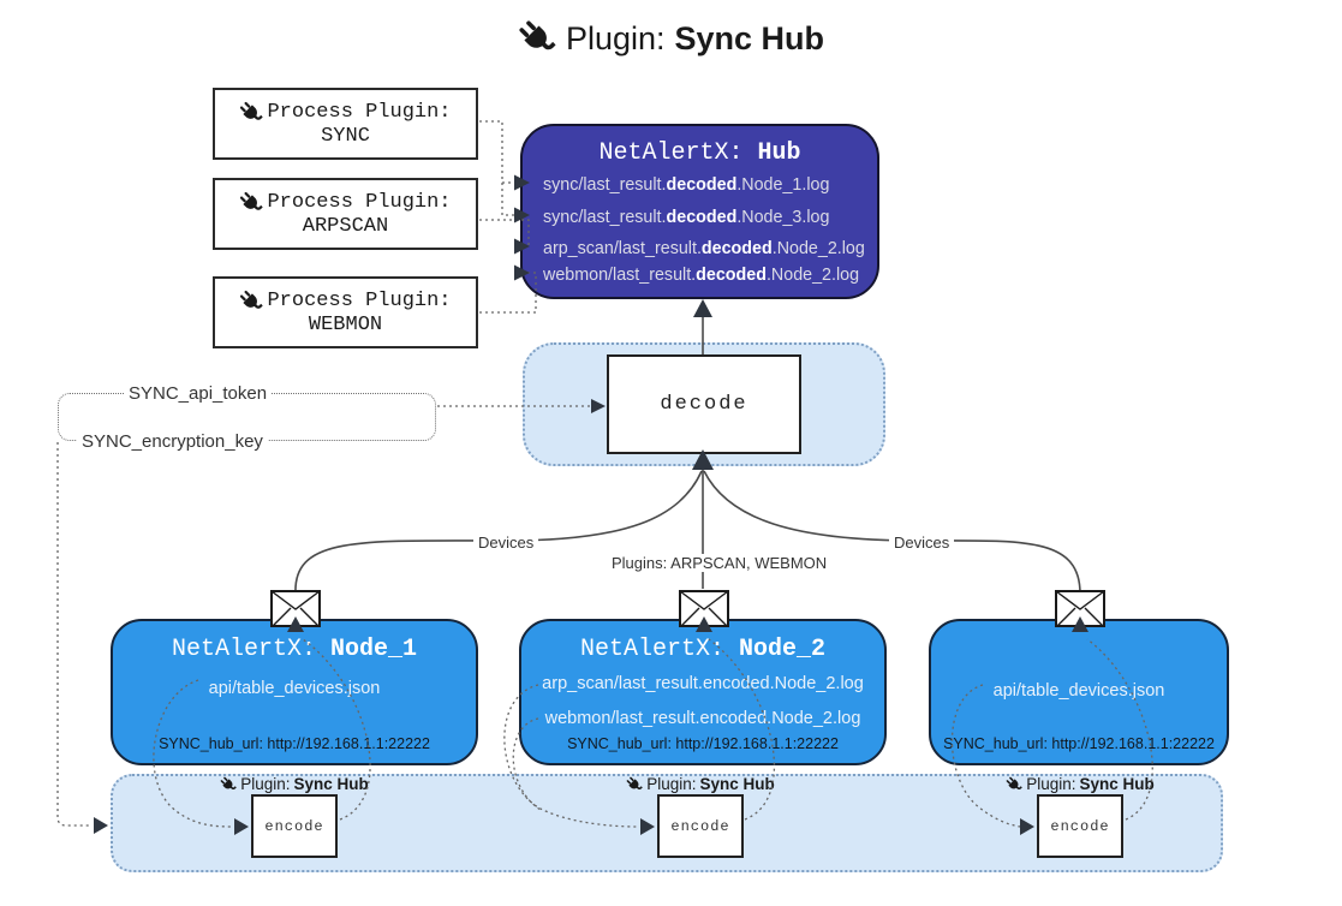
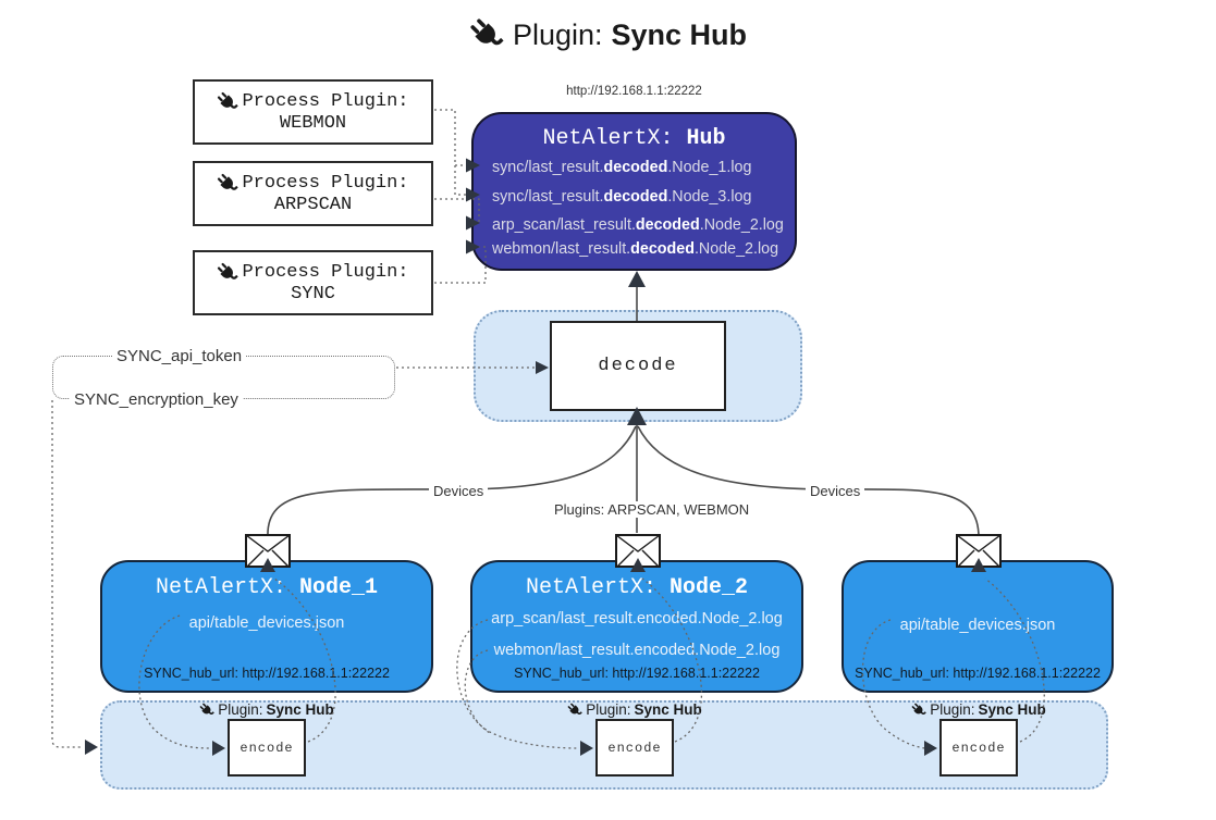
  Plugin:
  Sync Hub
  Process Plugin:
- SYNC
+ WEBMON
  Process Plugin:
  ARPSCAN
  Process Plugin:
- WEBMON
+ SYNC
+ http://192.168.1.1:22222
  NetAlertX: Hub
  sync/last_result.decoded.Node_1.log
  sync/last_result.decoded.Node_3.log
  arp_scan/last_result.decoded.Node_2.log
  webmon/last_result.decoded.Node_2.log
  decode
  SYNC_api_token
  SYNC_encryption_key
  Devices
  Plugins: ARPSCAN, WEBMON
  Devices
  NetAlertX: Node_1
  api/table_devices.json
  SYNC_hub_url: http://192.168.1.1:22222
  NetAlertX: Node_2
  arp_scan/last_result.encoded.Node_2.log
  webmon/last_result.encoded.Node_2.log
  SYNC_hub_url: http://192.168.1.1:22222
  api/table_devices.json
  SYNC_hub_url: http://192.168.1.1:22222
  Plugin:
  Sync Hub
  Plugin:
  Sync Hub
  Plugin:
  Sync Hub
  encode
  encode
  encode
